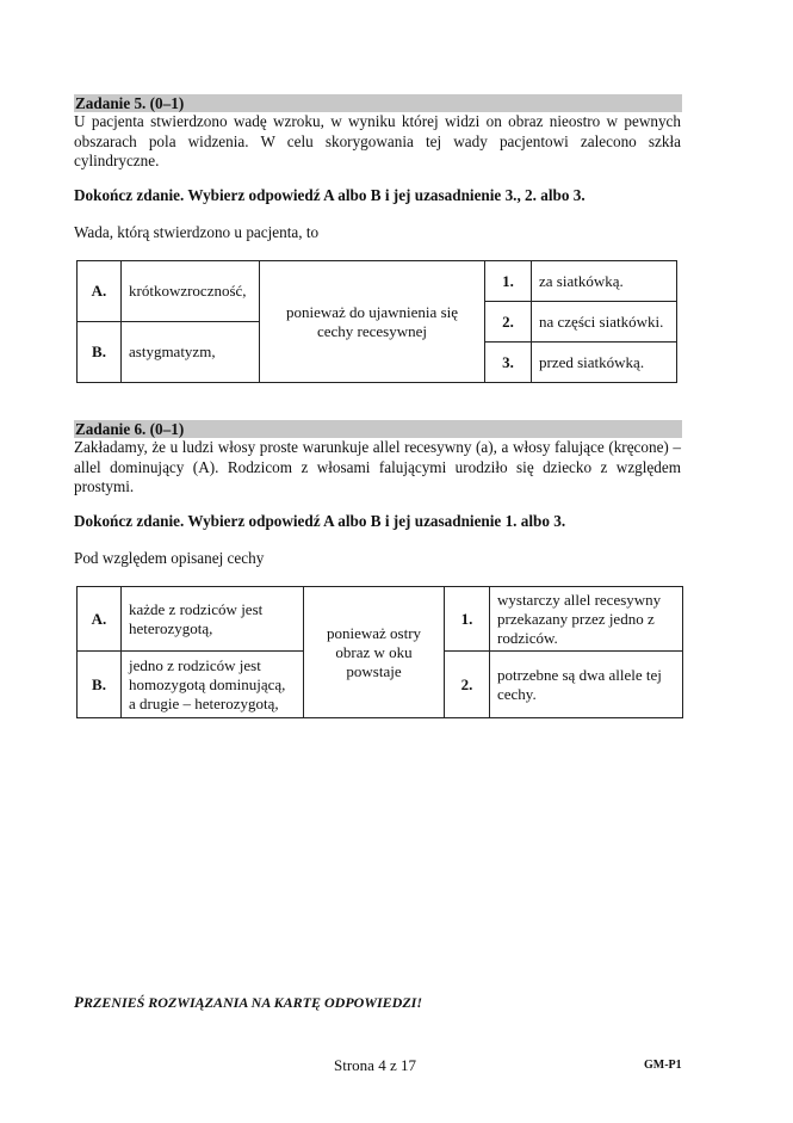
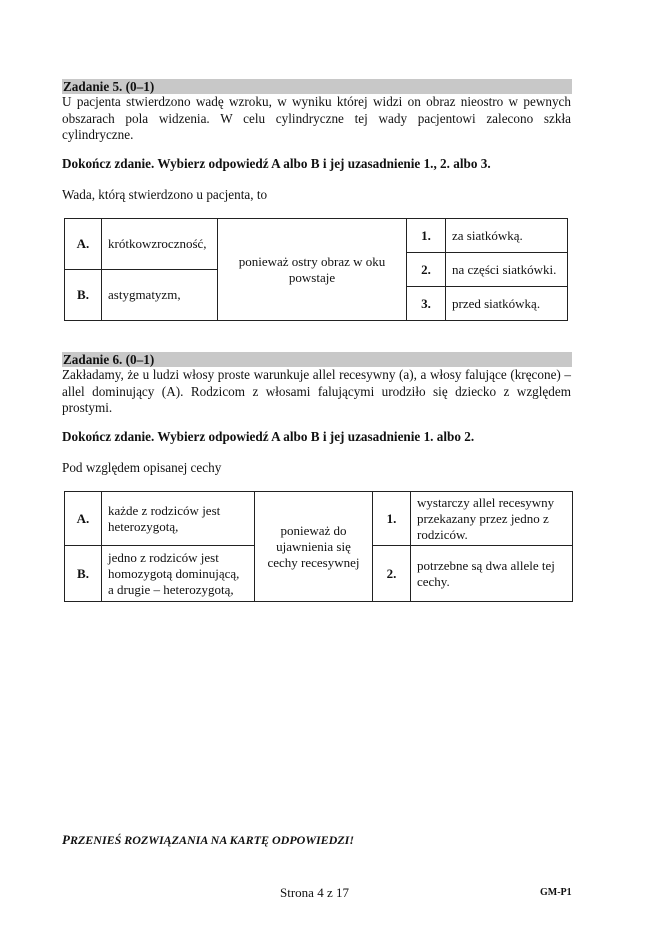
  Zadanie 5. (0–1)
- U pacjenta stwierdzono wadę wzroku, w wyniku której widzi on obraz nieostro w pewnych obszarach pola widzenia. W celu skorygowania tej wady pacjentowi zalecono szkła cylindryczne.
+ U pacjenta stwierdzono wadę wzroku, w wyniku której widzi on obraz nieostro w pewnych obszarach pola widzenia. W celu cylindryczne tej wady pacjentowi zalecono szkła cylindryczne.
- Dokończ zdanie. Wybierz odpowiedź A albo B i jej uzasadnienie 3., 2. albo 3.
+ Dokończ zdanie. Wybierz odpowiedź A albo B i jej uzasadnienie 1., 2. albo 3.
  Wada, którą stwierdzono u pacjenta, to
- A.	krótkowzroczność,	ponieważ do ujawnienia się cechy recesywnej	1.	za siatkówką.
+ A.	krótkowzroczność,	ponieważ ostry obraz w oku powstaje	1.	za siatkówką.
  2.	na części siatkówki.
  B.	astygmatyzm,
  3.	przed siatkówką.
  Zadanie 6. (0–1)
  Zakładamy, że u ludzi włosy proste warunkuje allel recesywny (a), a włosy falujące (kręcone) – allel dominujący (A). Rodzicom z włosami falującymi urodziło się dziecko z względem prostymi.
- Dokończ zdanie. Wybierz odpowiedź A albo B i jej uzasadnienie 1. albo 3.
+ Dokończ zdanie. Wybierz odpowiedź A albo B i jej uzasadnienie 1. albo 2.
  Pod względem opisanej cechy
- A.	każde z rodziców jest heterozygotą,	ponieważ ostry obraz w oku powstaje	1.	wystarczy allel recesywny przekazany przez jedno z rodziców.
+ A.	każde z rodziców jest heterozygotą,	ponieważ do ujawnienia się cechy recesywnej	1.	wystarczy allel recesywny przekazany przez jedno z rodziców.
  B.	jedno z rodziców jest homozygotą dominującą, a drugie – heterozygotą,	2.	potrzebne są dwa allele tej cechy.
  PRZENIEŚ ROZWIĄZANIA NA KARTĘ ODPOWIEDZI!
  Strona 4 z 17
  GM-P1
